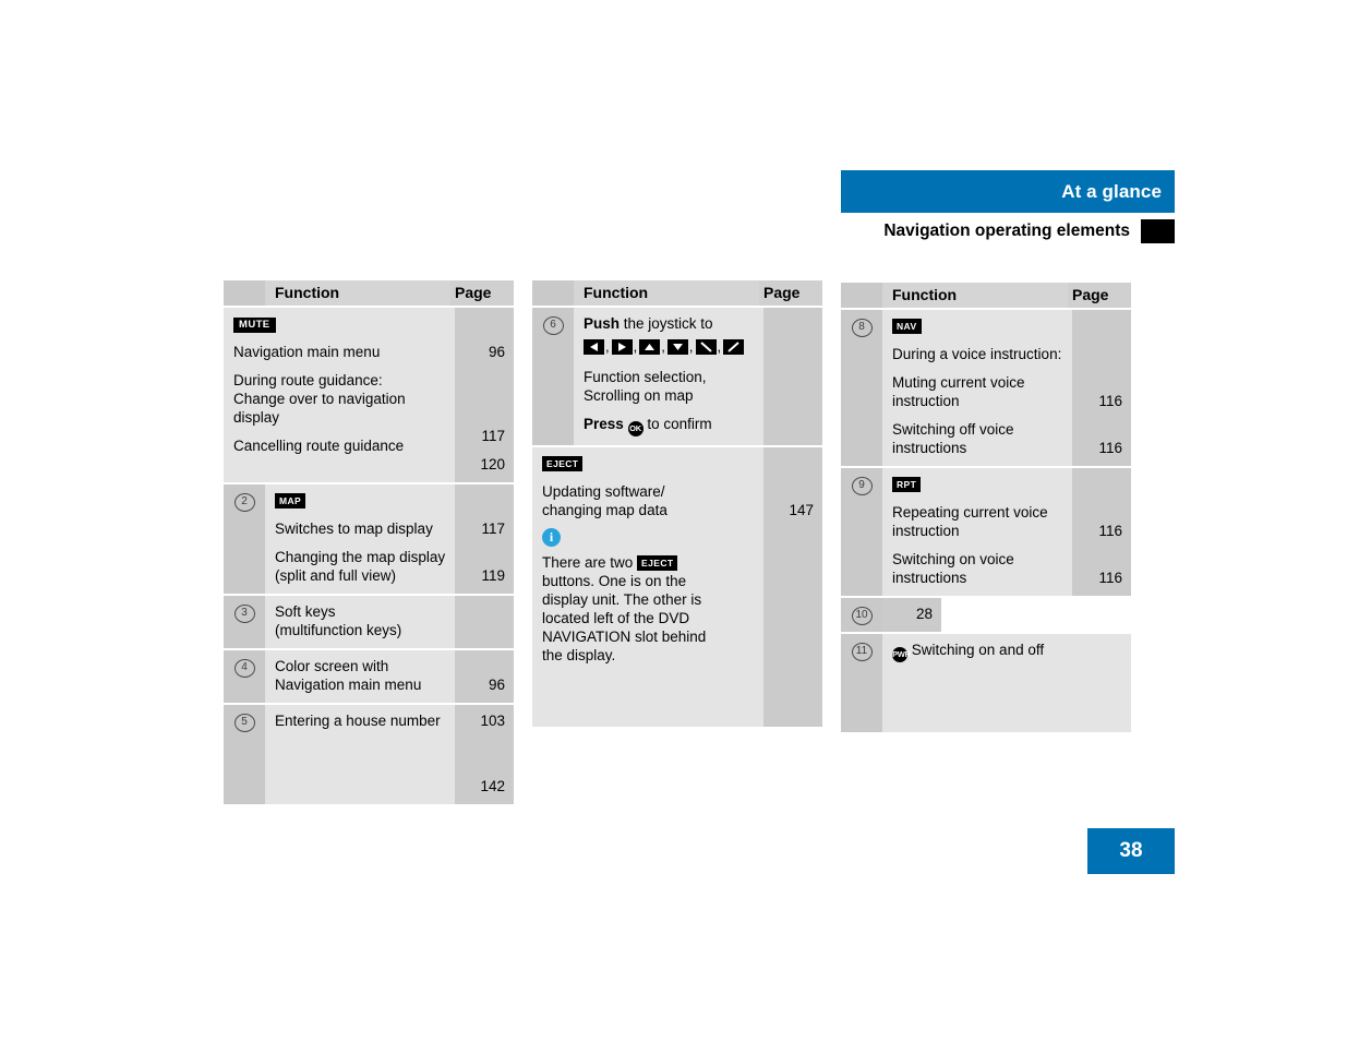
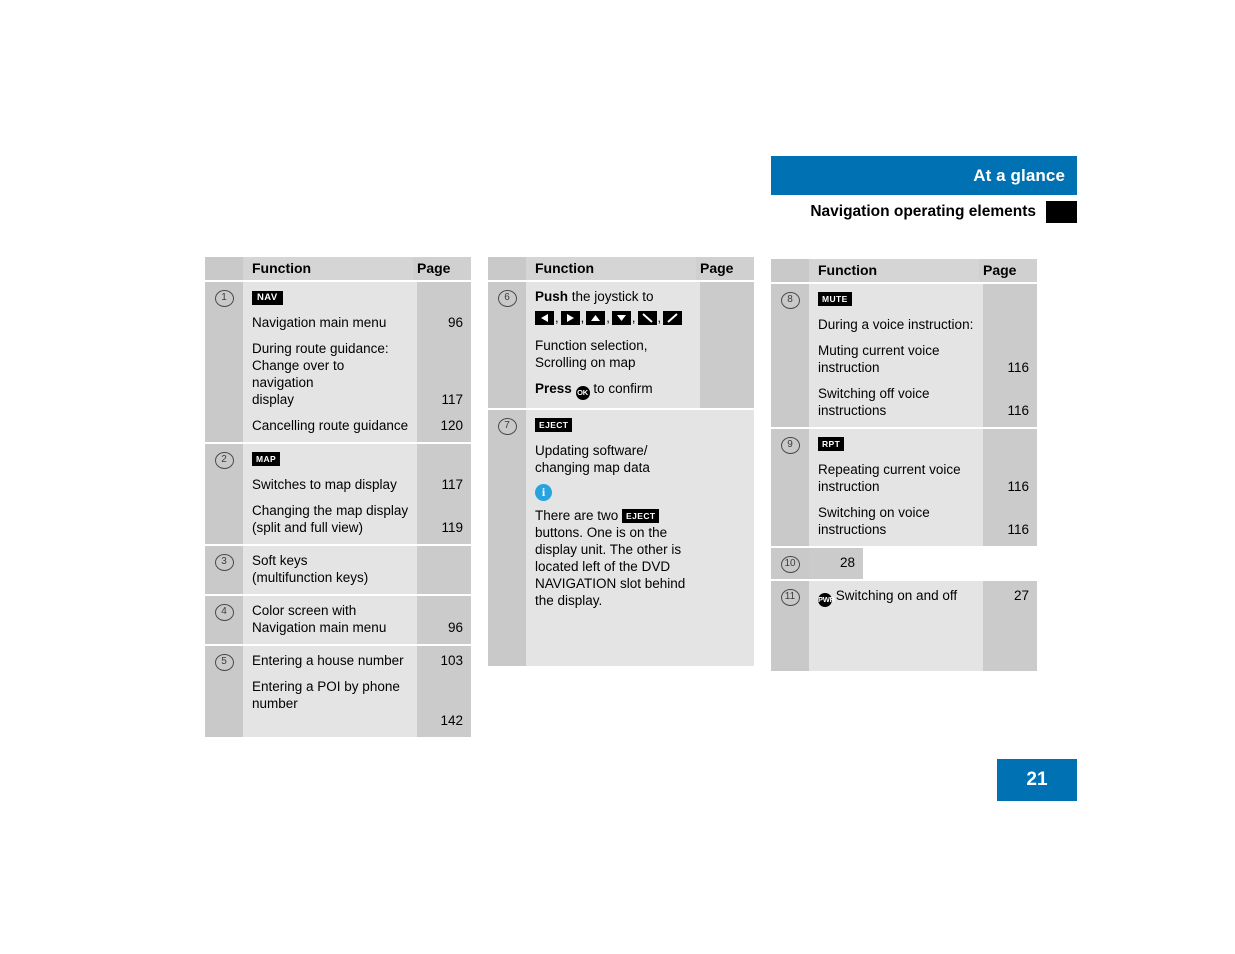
  At a glance
  Navigation operating elements
  Function
  Page
+ 1
- MUTE
+ NAV
  Navigation main menu
  During route guidance:
  Change over to navigation
  display
  Cancelling route guidance
  96
  117
  120
  2
  MAP
  Switches to map display
  Changing the map display
  (split and full view)
  117
  119
  3
  Soft keys
  (multifunction keys)
  4
  Color screen with
  Navigation main menu
  96
  5
  Entering a house number
+ Entering a POI by phone
+ number
  103
  142
  Function
  Page
  6
  Push the joystick to
  ,
  ,
  ,
  ,
  ,
  Function selection,
  Scrolling on map
  Press OK to confirm
+ 7
  EJECT
  Updating software/
  changing map data
  i
  There are two EJECT
  buttons. One is on the
  display unit. The other is
  located left of the DVD
  NAVIGATION slot behind
  the display.
- 147
  Function
  Page
  8
- NAV
+ MUTE
  During a voice instruction:
  Muting current voice
  instruction
  Switching off voice
  instructions
  116
  116
  9
  RPT
  Repeating current voice
  instruction
  Switching on voice
  instructions
  116
  116
  10
  28
  11
  PW Switching on and off
+ 27
- 38
+ 21
